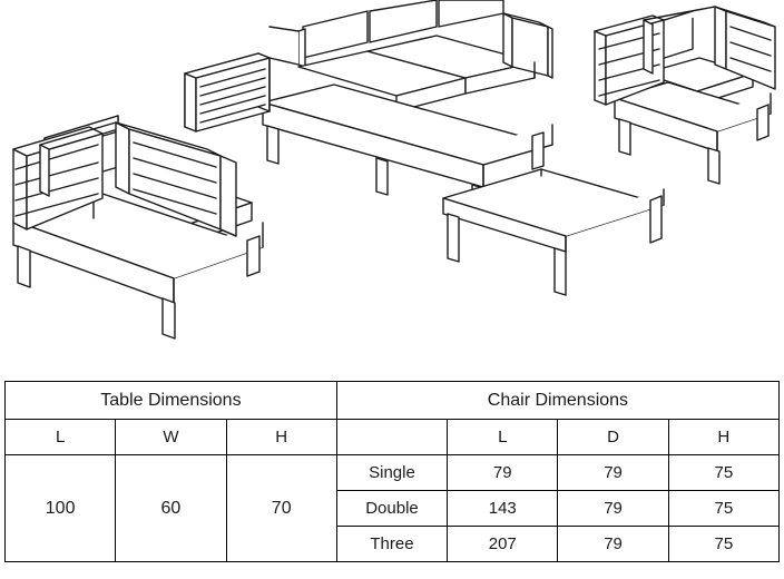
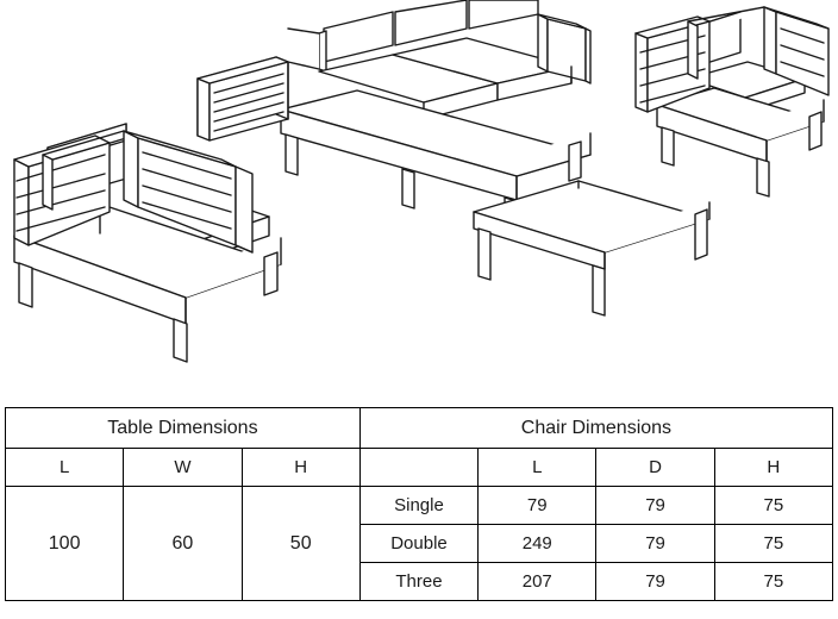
  Table Dimensions	Chair Dimensions
  L	W	H		L	D	H
- 100	60	70	Single	79	79	75
+ 100	60	50	Single	79	79	75
- Double	143	79	75
+ Double	249	79	75
  Three	207	79	75
